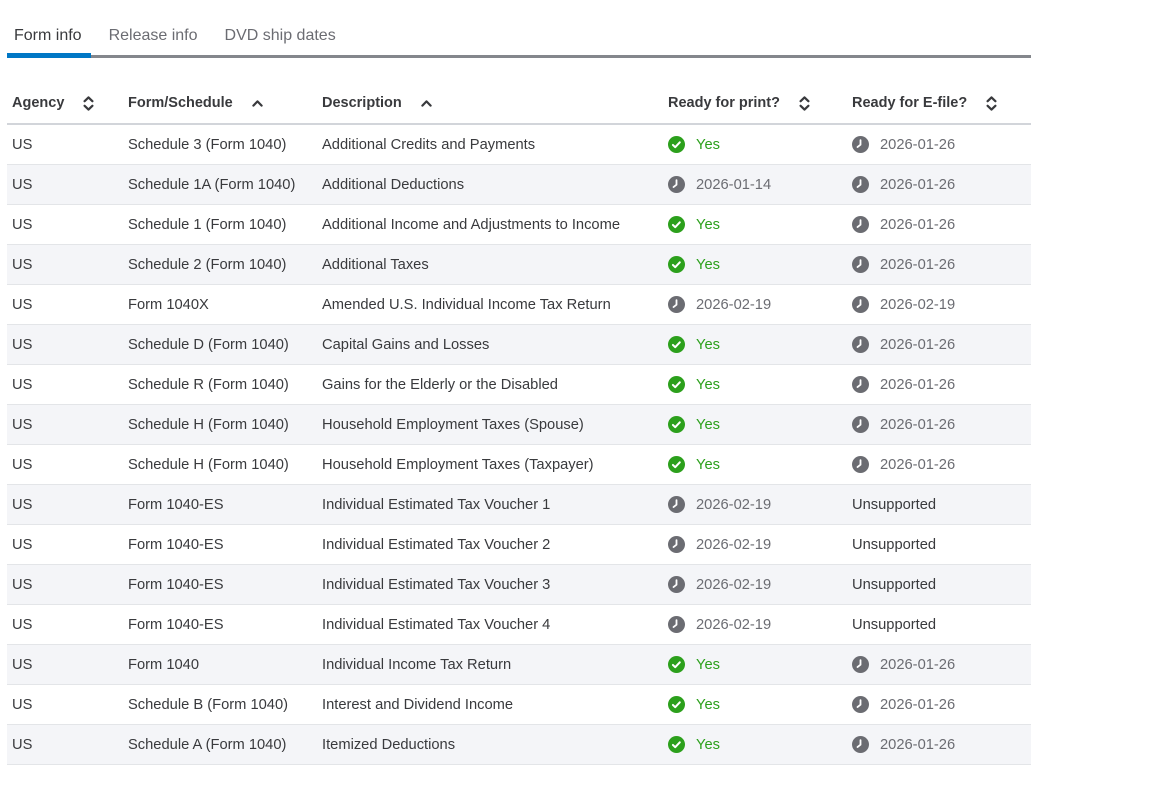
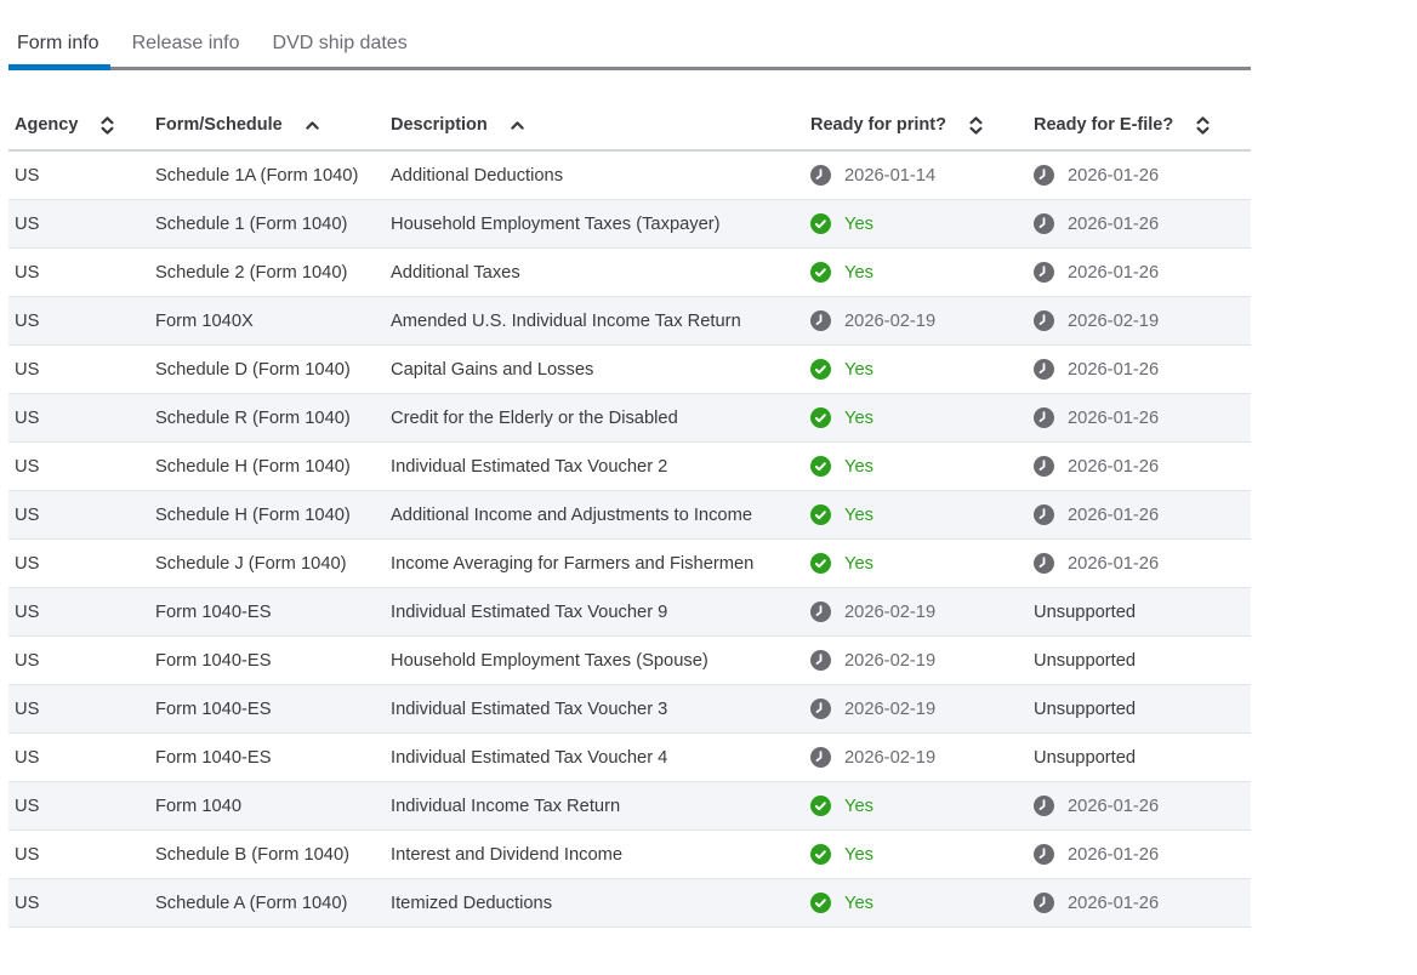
  Form info
  Release info
  DVD ship dates
  Agency	Form/Schedule	Description	Ready for print?	Ready for E-file?
- US	Schedule 3 (Form 1040)	Additional Credits and Payments	Yes	2026-01-26
  US	Schedule 1A (Form 1040)	Additional Deductions	2026-01-14	2026-01-26
- US	Schedule 1 (Form 1040)	Additional Income and Adjustments to Income	Yes	2026-01-26
+ US	Schedule 1 (Form 1040)	Household Employment Taxes (Taxpayer)	Yes	2026-01-26
  US	Schedule 2 (Form 1040)	Additional Taxes	Yes	2026-01-26
  US	Form 1040X	Amended U.S. Individual Income Tax Return	2026-02-19	2026-02-19
  US	Schedule D (Form 1040)	Capital Gains and Losses	Yes	2026-01-26
- US	Schedule R (Form 1040)	Gains for the Elderly or the Disabled	Yes	2026-01-26
+ US	Schedule R (Form 1040)	Credit for the Elderly or the Disabled	Yes	2026-01-26
- US	Schedule H (Form 1040)	Household Employment Taxes (Spouse)	Yes	2026-01-26
+ US	Schedule H (Form 1040)	Individual Estimated Tax Voucher 2	Yes	2026-01-26
- US	Schedule H (Form 1040)	Household Employment Taxes (Taxpayer)	Yes	2026-01-26
+ US	Schedule H (Form 1040)	Additional Income and Adjustments to Income	Yes	2026-01-26
+ US	Schedule J (Form 1040)	Income Averaging for Farmers and Fishermen	Yes	2026-01-26
- US	Form 1040-ES	Individual Estimated Tax Voucher 1	2026-02-19	Unsupported
+ US	Form 1040-ES	Individual Estimated Tax Voucher 9	2026-02-19	Unsupported
- US	Form 1040-ES	Individual Estimated Tax Voucher 2	2026-02-19	Unsupported
+ US	Form 1040-ES	Household Employment Taxes (Spouse)	2026-02-19	Unsupported
  US	Form 1040-ES	Individual Estimated Tax Voucher 3	2026-02-19	Unsupported
  US	Form 1040-ES	Individual Estimated Tax Voucher 4	2026-02-19	Unsupported
  US	Form 1040	Individual Income Tax Return	Yes	2026-01-26
  US	Schedule B (Form 1040)	Interest and Dividend Income	Yes	2026-01-26
  US	Schedule A (Form 1040)	Itemized Deductions	Yes	2026-01-26
